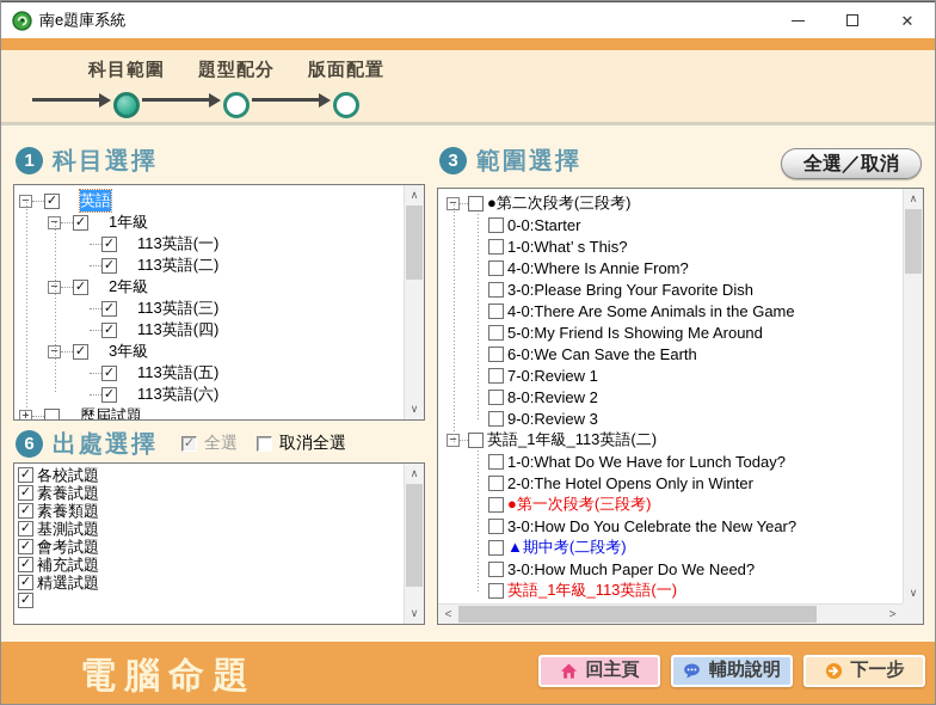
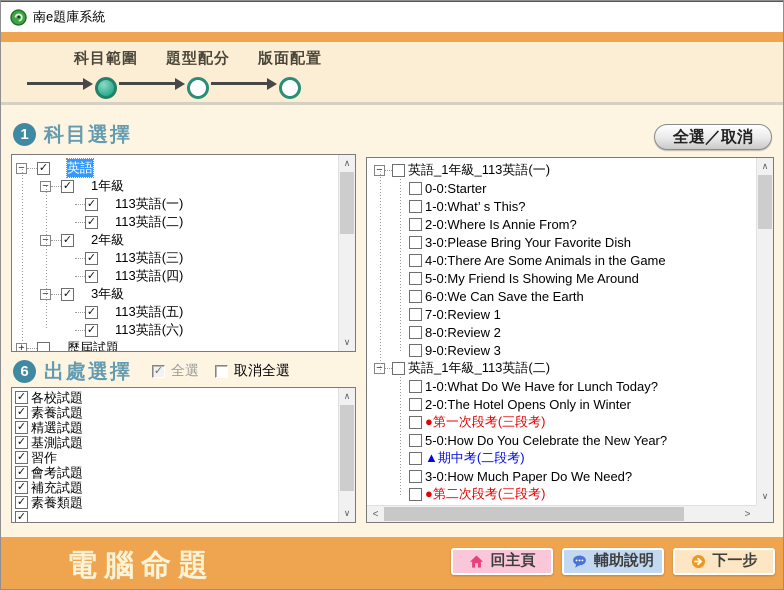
  南e題庫系統
- ✕
  科目範圍
  題型配分
  版面配置
  1
  科目選擇
  英語
  1年級
  113英語(一)
  113英語(二)
  2年級
  113英語(三)
  113英語(四)
  3年級
  113英語(五)
  113英語(六)
  歷屆試題
  ∧
  ∨
  6
  出處選擇
  全選
  取消全選
  各校試題
  素養試題
- 素養類題
+ 精選試題
  基測試題
+ 習作
  會考試題
  補充試題
- 精選試題
+ 素養類題
  ∧
  ∨
- 3
- 範圍選擇
  全選／取消
- ●第二次段考(三段考)
+ 英語_1年級_113英語(一)
  0-0:Starter
  1-0:What’ s This?
- 4-0:Where Is Annie From?
+ 2-0:Where Is Annie From?
  3-0:Please Bring Your Favorite Dish
  4-0:There Are Some Animals in the Game
  5-0:My Friend Is Showing Me Around
  6-0:We Can Save the Earth
  7-0:Review 1
  8-0:Review 2
  9-0:Review 3
  英語_1年級_113英語(二)
  1-0:What Do We Have for Lunch Today?
  2-0:The Hotel Opens Only in Winter
  ●第一次段考(三段考)
- 3-0:How Do You Celebrate the New Year?
+ 5-0:How Do You Celebrate the New Year?
  ▲期中考(二段考)
  3-0:How Much Paper Do We Need?
- 英語_1年級_113英語(一)
+ ●第二次段考(三段考)
  ∧
  ∨
  <
  >
  電腦命題
  回主頁
  輔助說明
  下一步
